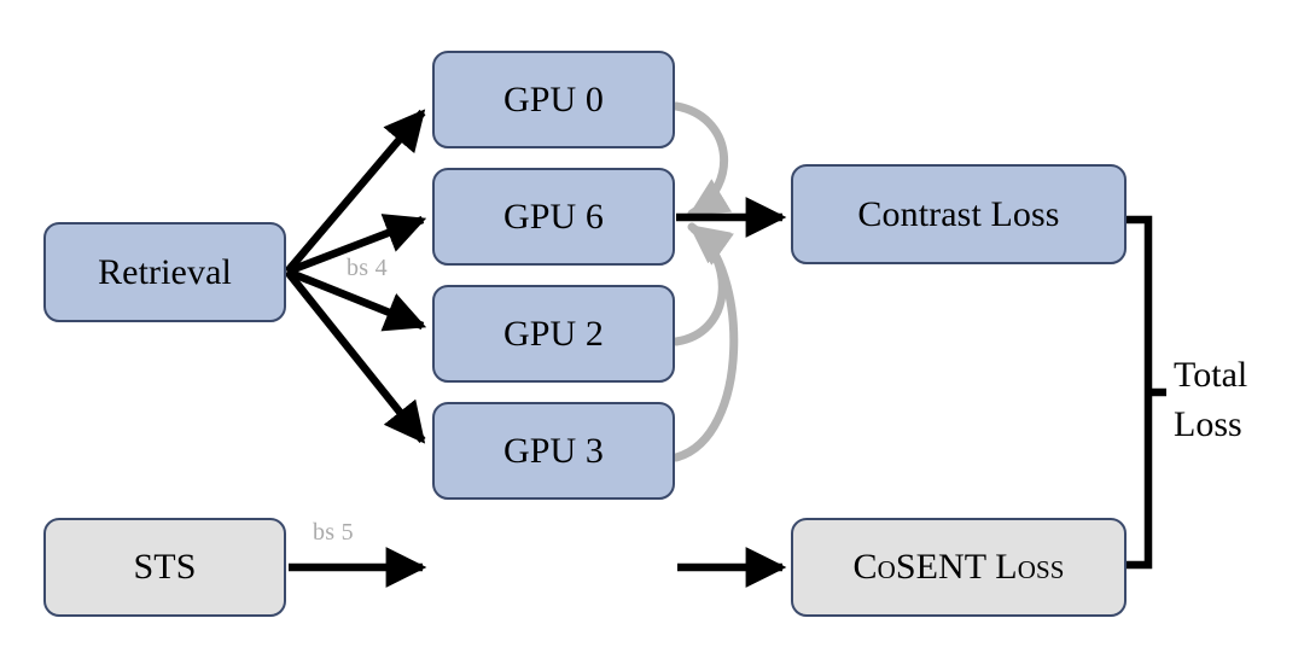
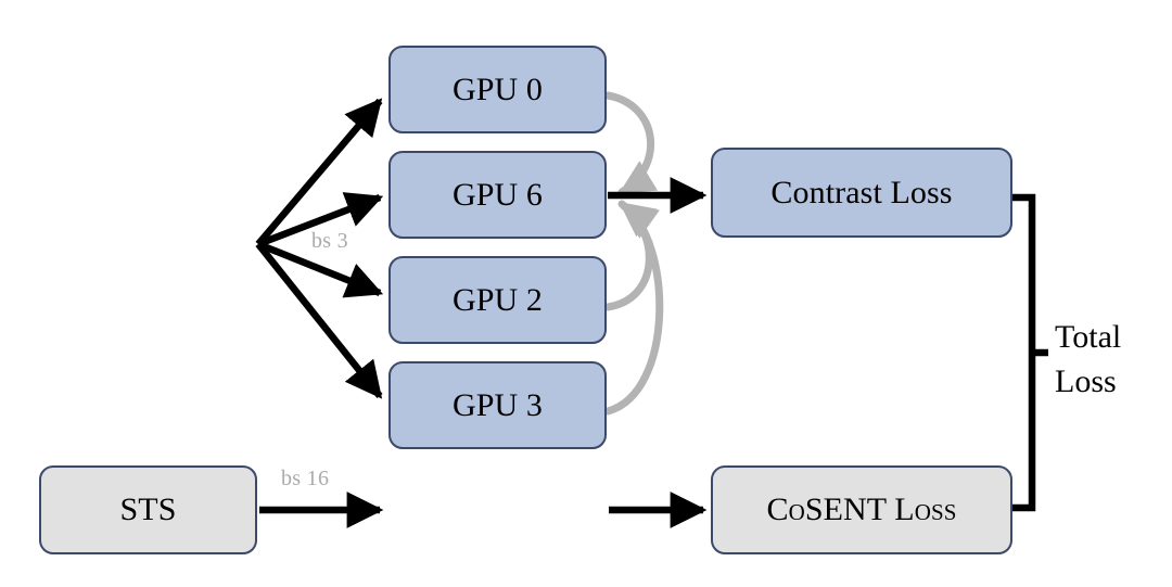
- Retrieval
  GPU 0
  GPU 6
  GPU 2
  GPU 3
  STS
  Contrast Loss
  CoSENT Loss
- bs 4
+ bs 3
- bs 5
+ bs 16
  Total
  Loss
